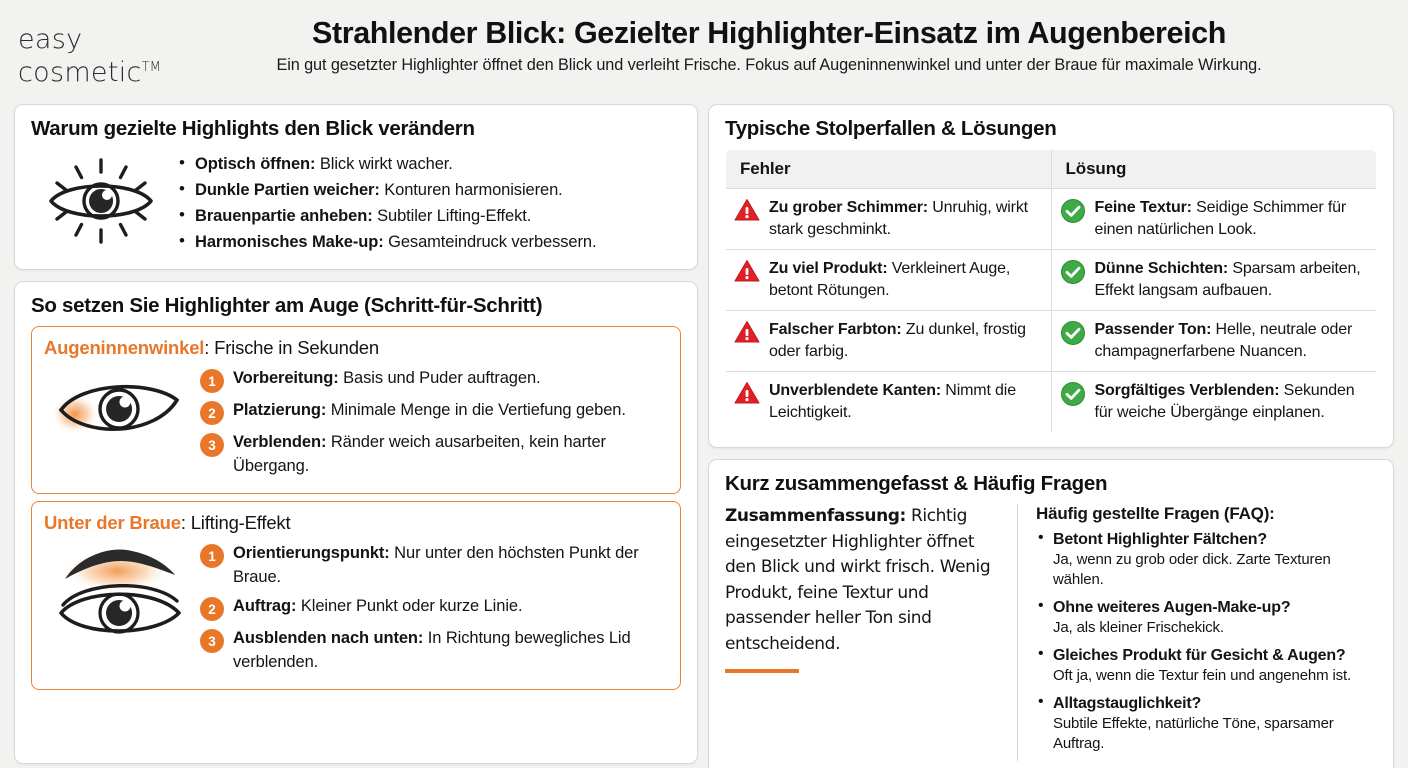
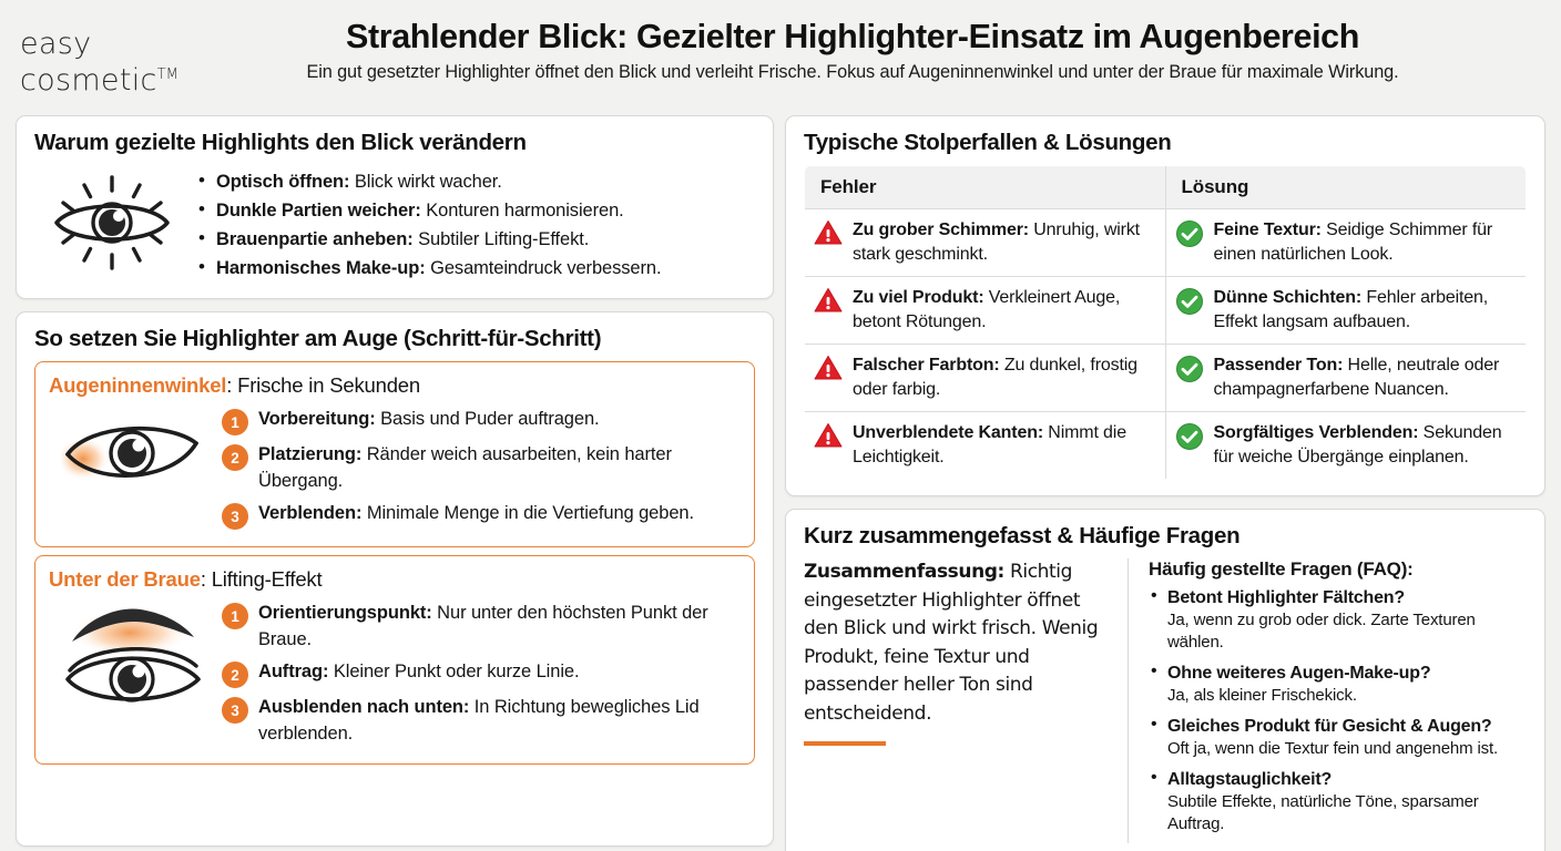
  easy
  cosmeticTM
  Strahlender Blick: Gezielter Highlighter-Einsatz im Augenbereich
  Ein gut gesetzter Highlighter öffnet den Blick und verleiht Frische. Fokus auf Augeninnenwinkel und unter der Braue für maximale Wirkung.
  Warum gezielte Highlights den Blick verändern
  Optisch öffnen: Blick wirkt wacher.
  Dunkle Partien weicher: Konturen harmonisieren.
  Brauenpartie anheben: Subtiler Lifting-Effekt.
  Harmonisches Make-up: Gesamteindruck verbessern.
  So setzen Sie Highlighter am Auge (Schritt-für-Schritt)
  Augeninnenwinkel: Frische in Sekunden
  1
  Vorbereitung: Basis und Puder auftragen.
  2
- Platzierung: Minimale Menge in die Vertiefung geben.
+ Platzierung: Ränder weich ausarbeiten, kein harter Übergang.
  3
- Verblenden: Ränder weich ausarbeiten, kein harter Übergang.
+ Verblenden: Minimale Menge in die Vertiefung geben.
  Unter der Braue: Lifting-Effekt
  1
  Orientierungspunkt: Nur unter den höchsten Punkt der Braue.
  2
  Auftrag: Kleiner Punkt oder kurze Linie.
  3
  Ausblenden nach unten: In Richtung bewegliches Lid verblenden.
  Typische Stolperfallen & Lösungen
  Fehler	Lösung
  Zu grober Schimmer: Unruhig, wirkt stark geschminkt.	Feine Textur: Seidige Schimmer für einen natürlichen Look.
- Zu viel Produkt: Verkleinert Auge, betont Rötungen.	Dünne Schichten: Sparsam arbeiten, Effekt langsam aufbauen.
+ Zu viel Produkt: Verkleinert Auge, betont Rötungen.	Dünne Schichten: Fehler arbeiten, Effekt langsam aufbauen.
  Falscher Farbton: Zu dunkel, frostig oder farbig.	Passender Ton: Helle, neutrale oder champagnerfarbene Nuancen.
  Unverblendete Kanten: Nimmt die Leichtigkeit.	Sorgfältiges Verblenden: Sekunden für weiche Übergänge einplanen.
- Kurz zusammengefasst & Häufig Fragen
+ Kurz zusammengefasst & Häufige Fragen
  Zusammenfassung: Richtig eingesetzter Highlighter öffnet den Blick und wirkt frisch. Wenig Produkt, feine Textur und passender heller Ton sind entscheidend.
  Häufig gestellte Fragen (FAQ):
  Betont Highlighter Fältchen?
  Ja, wenn zu grob oder dick. Zarte Texturen wählen.
  Ohne weiteres Augen-Make-up?
  Ja, als kleiner Frischekick.
  Gleiches Produkt für Gesicht & Augen?
  Oft ja, wenn die Textur fein und angenehm ist.
  Alltagstauglichkeit?
  Subtile Effekte, natürliche Töne, sparsamer Auftrag.
